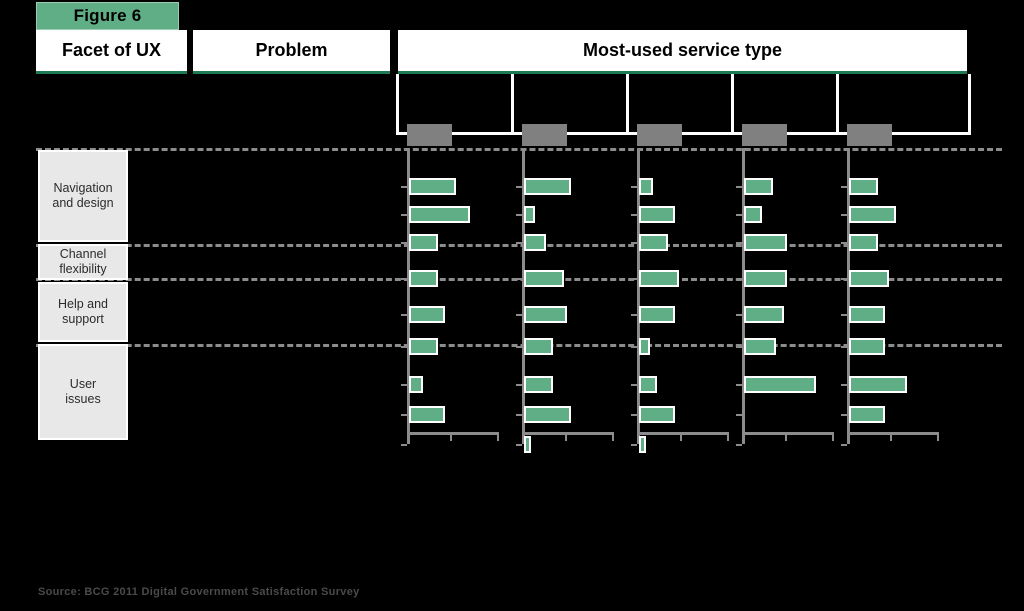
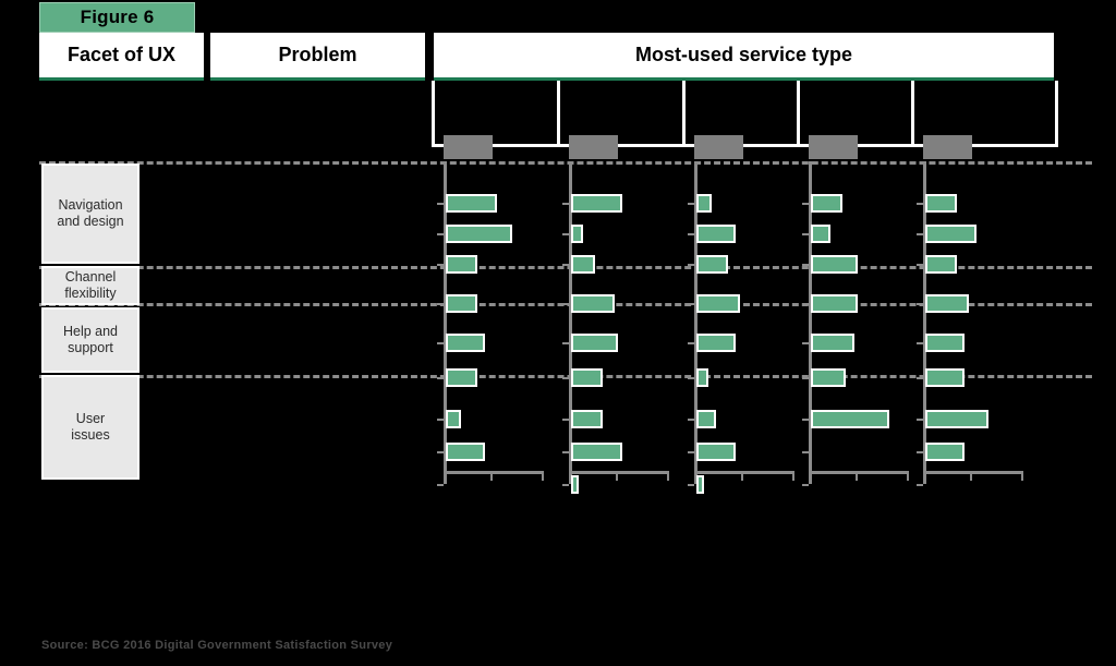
  Figure 6
  Facet of UX
  Problem
  Most-used service type
  Navigation
  and design
  Channel
  flexibility
  Help and
  support
  User
  issues
- Source: BCG 2011 Digital Government Satisfaction Survey
+ Source: BCG 2016 Digital Government Satisfaction Survey
